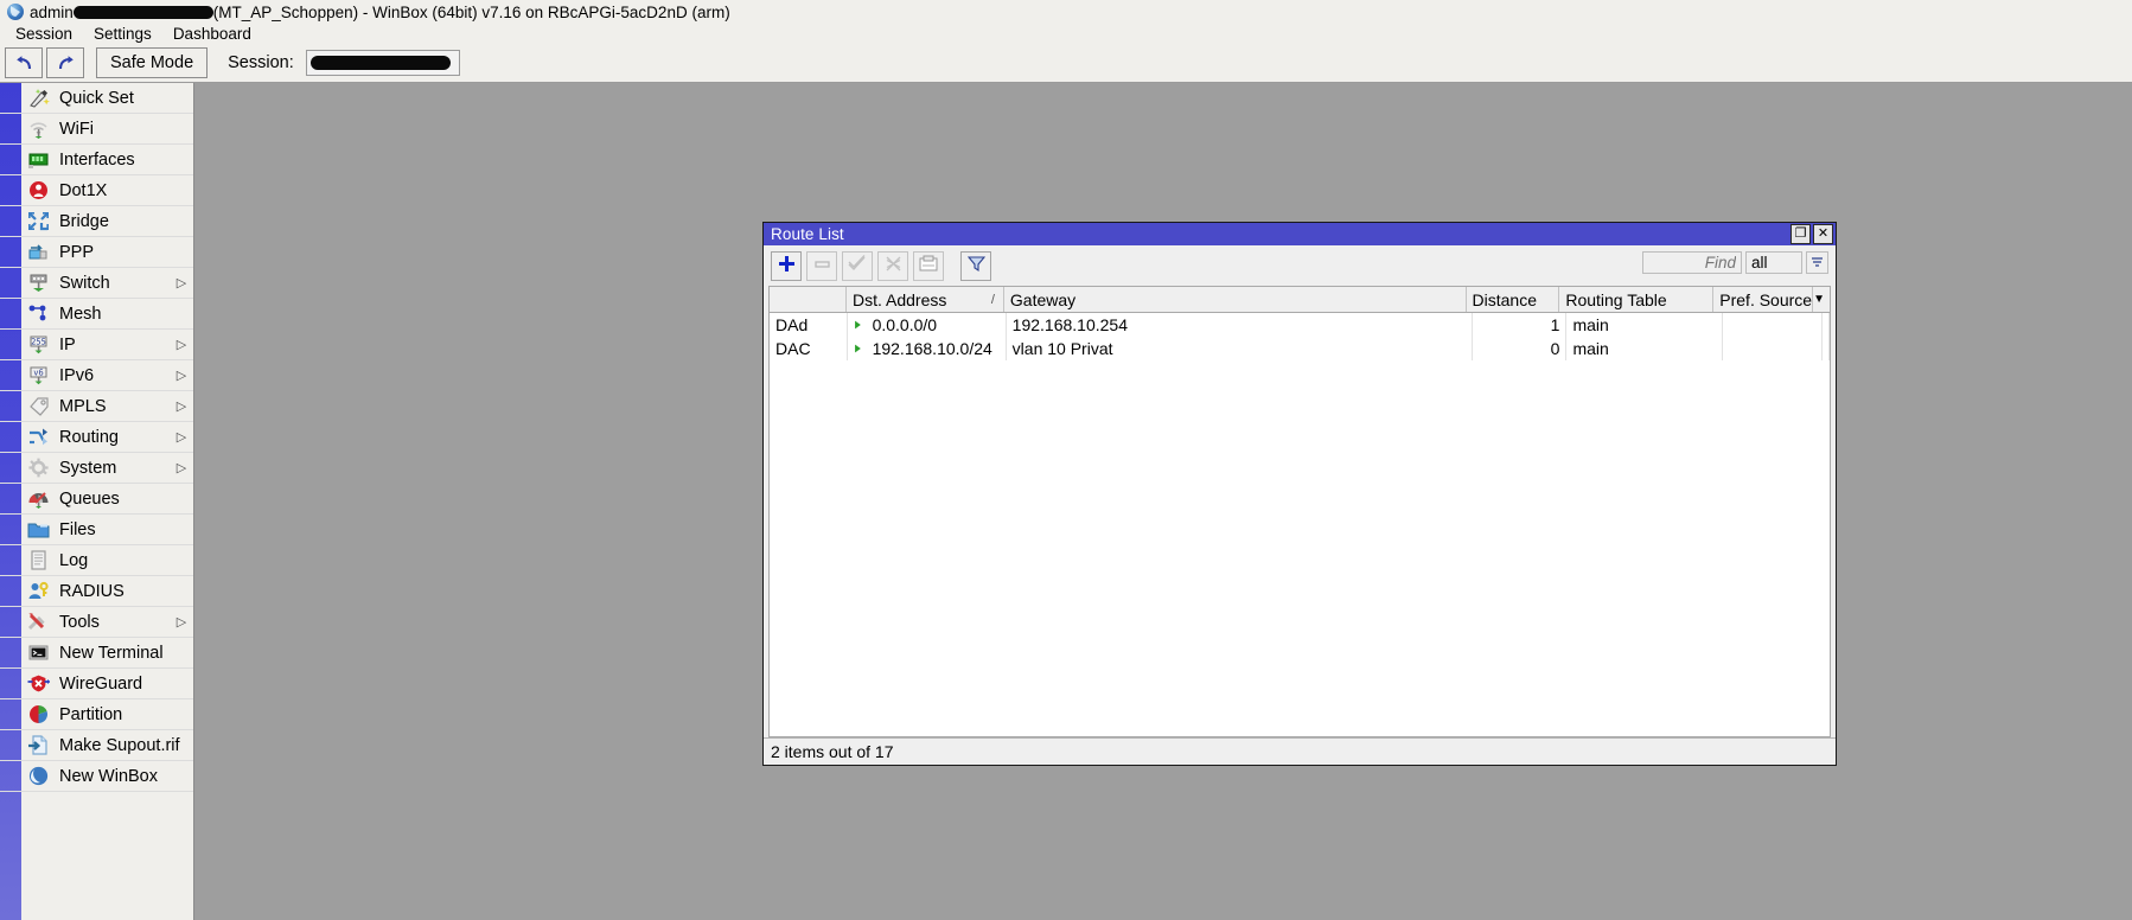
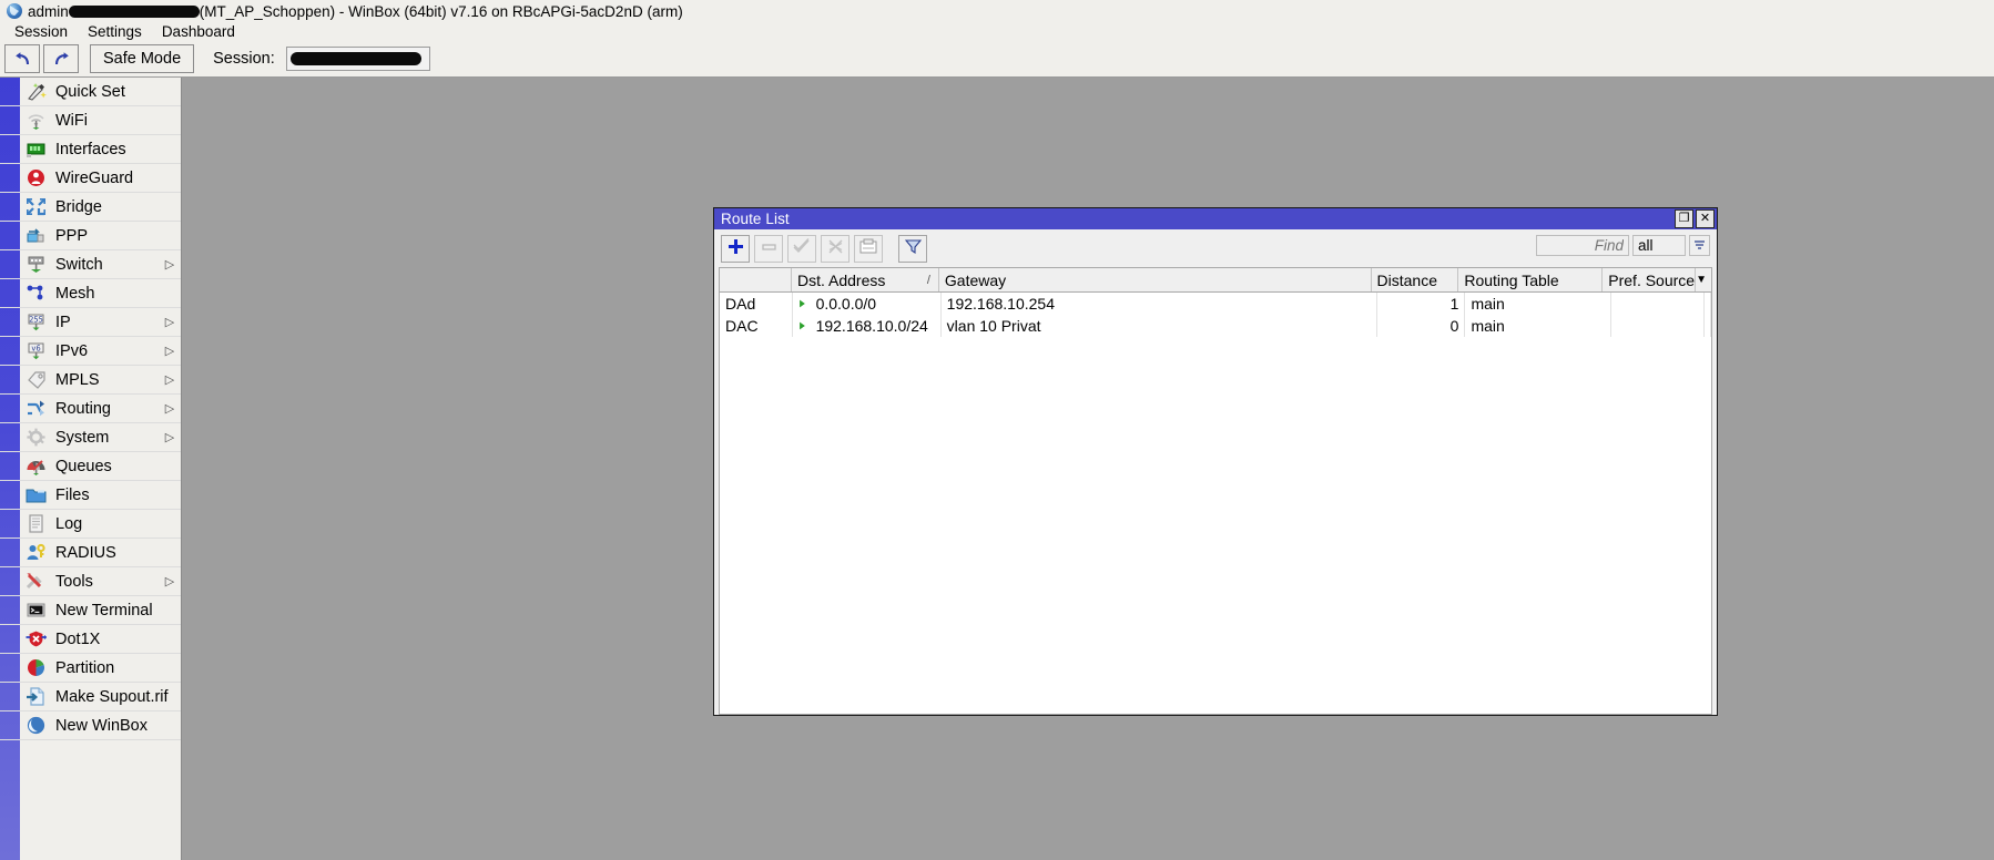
  admin (MT_AP_Schoppen) - WinBox (64bit) v7.16 on RBcAPGi-5acD2nD (arm)
  Session
  Settings
  Dashboard
  Safe Mode
  Session:
  Quick Set
  WiFi
  Interfaces
- Dot1X
+ WireGuard
  Bridge
  PPP
  Switch
  ▷
  Mesh
  255
  IP
  ▷
  v6
  IPv6
  ▷
  MPLS
  ▷
  Routing
  ▷
  System
  ▷
  Queues
  Files
  Log
  RADIUS
  Tools
  ▷
  New Terminal
- WireGuard
+ Dot1X
  Partition
  Make Supout.rif
  New WinBox
  Route List
  ❐
  ✕
  Find
  all
  Dst. Address
  /
  Gateway
  Distance
  Routing Table
  Pref. Source
  ▼
  DAd
  0.0.0.0/0
  192.168.10.254
  1
  main
  DAC
  192.168.10.0/24
  vlan 10 Privat
  0
  main
- 2 items out of 17
